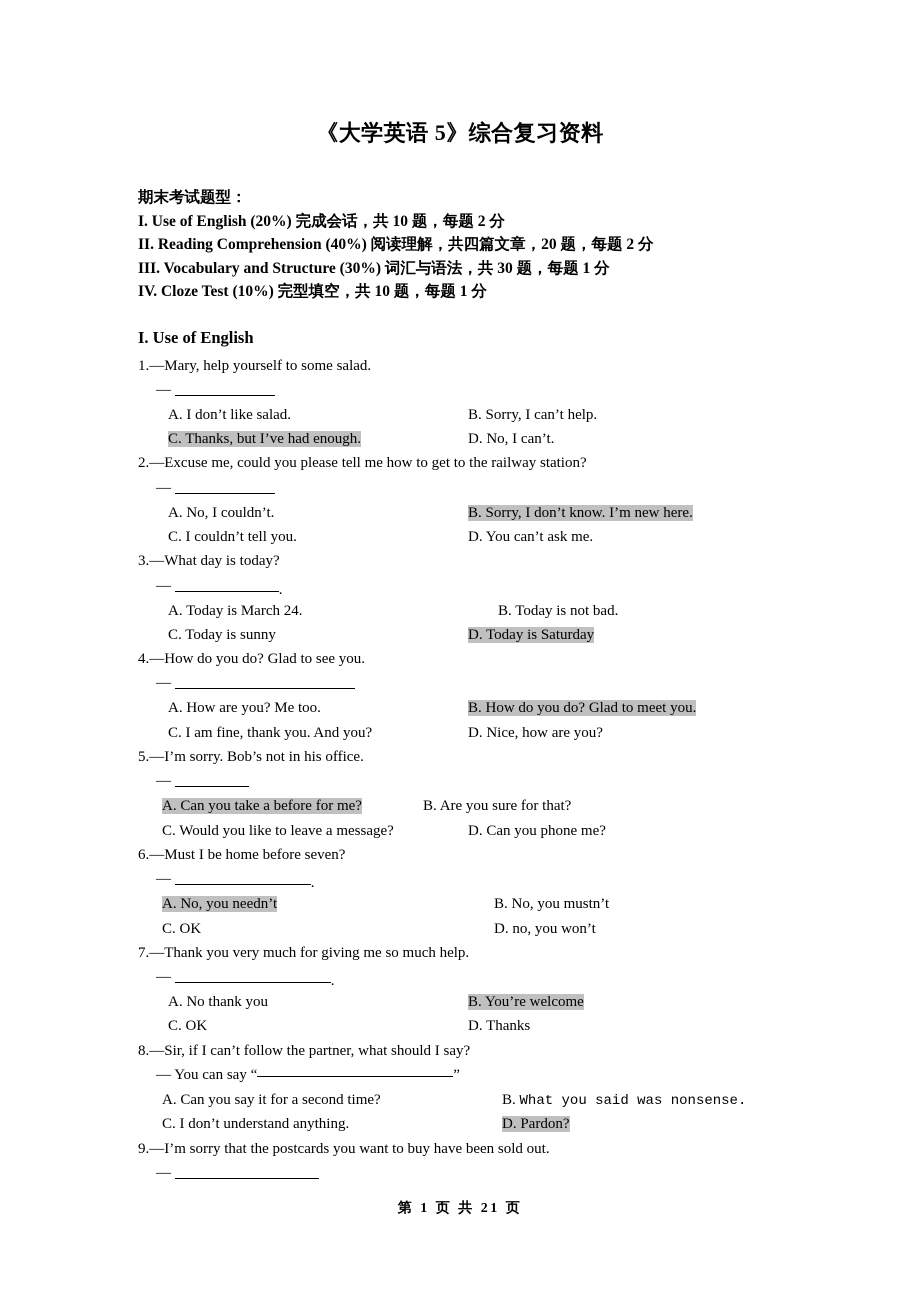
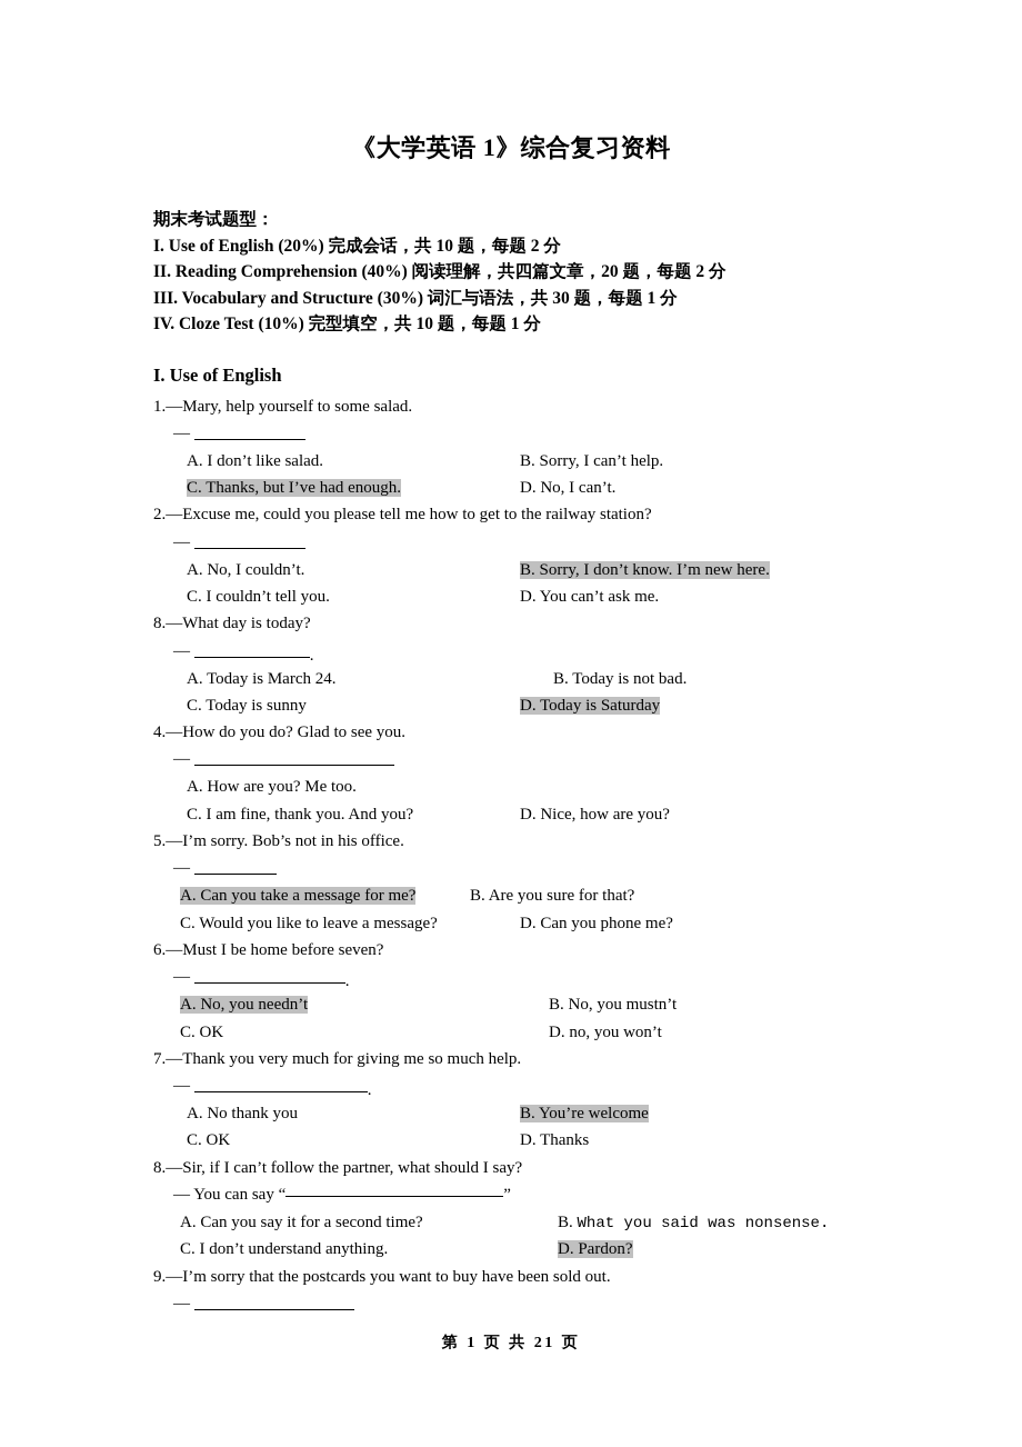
- 《大学英语 5》综合复习资料
+ 《大学英语 1》综合复习资料
  期末考试题型：
  I. Use of English (20%) 完成会话，共 10 题，每题 2 分
  II. Reading Comprehension (40%) 阅读理解，共四篇文章，20 题，每题 2 分
  III. Vocabulary and Structure (30%) 词汇与语法，共 30 题，每题 1 分
  IV. Cloze Test (10%) 完型填空，共 10 题，每题 1 分
  I. Use of English
  1. — Mary, help yourself to some salad.
  —
  A. I don’t like salad.
  B. Sorry, I can’t help.
  C. Thanks, but I’ve had enough.
  D. No, I can’t.
  2. — Excuse me, could you please tell me how to get to the railway station?
  —
  A. No, I couldn’t.
  B. Sorry, I don’t know. I’m new here.
  C. I couldn’t tell you.
  D. You can’t ask me.
- 3. — What day is today?
+ 8. — What day is today?
  — .
  A. Today is March 24.
  B. Today is not bad.
  C. Today is sunny
  D. Today is Saturday
  4. — How do you do? Glad to see you.
  —
  A. How are you? Me too.
- B. How do you do? Glad to meet you.
  C. I am fine, thank you. And you?
  D. Nice, how are you?
  5. — I’m sorry. Bob’s not in his office.
  —
- A. Can you take a before for me?
+ A. Can you take a message for me?
  B. Are you sure for that?
  C. Would you like to leave a message?
  D. Can you phone me?
  6. — Must I be home before seven?
  — .
  A. No, you needn’t
  B. No, you mustn’t
  C. OK
  D. no, you won’t
  7. — Thank you very much for giving me so much help.
  — .
  A. No thank you
  B. You’re welcome
  C. OK
  D. Thanks
  8. — Sir, if I can’t follow the partner, what should I say?
  — You can say “ ”
  A. Can you say it for a second time?
  B. What you said was nonsense.
  C. I don’t understand anything.
  D. Pardon?
  9. — I’m sorry that the postcards you want to buy have been sold out.
  —
  第 1 页 共 21 页
